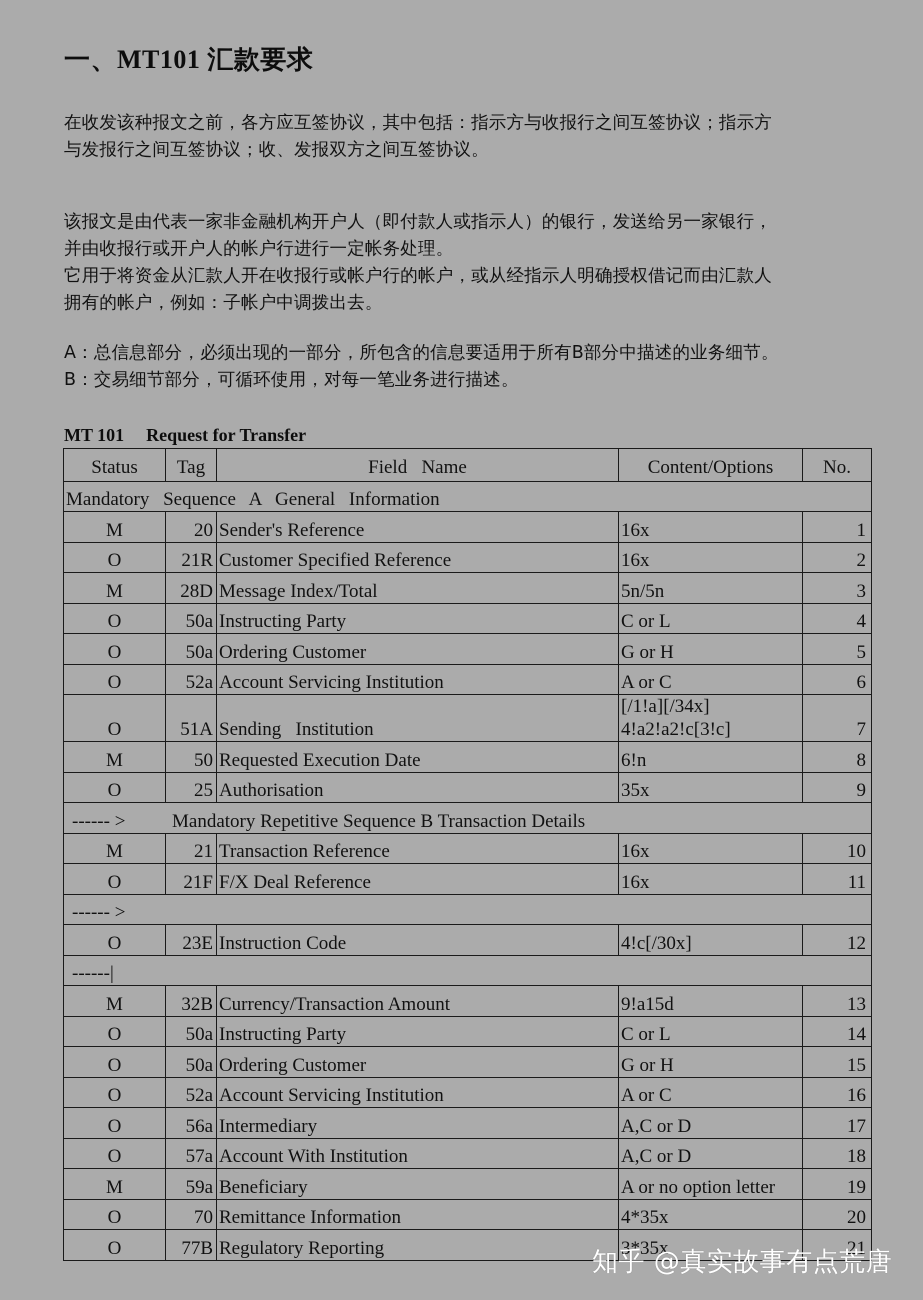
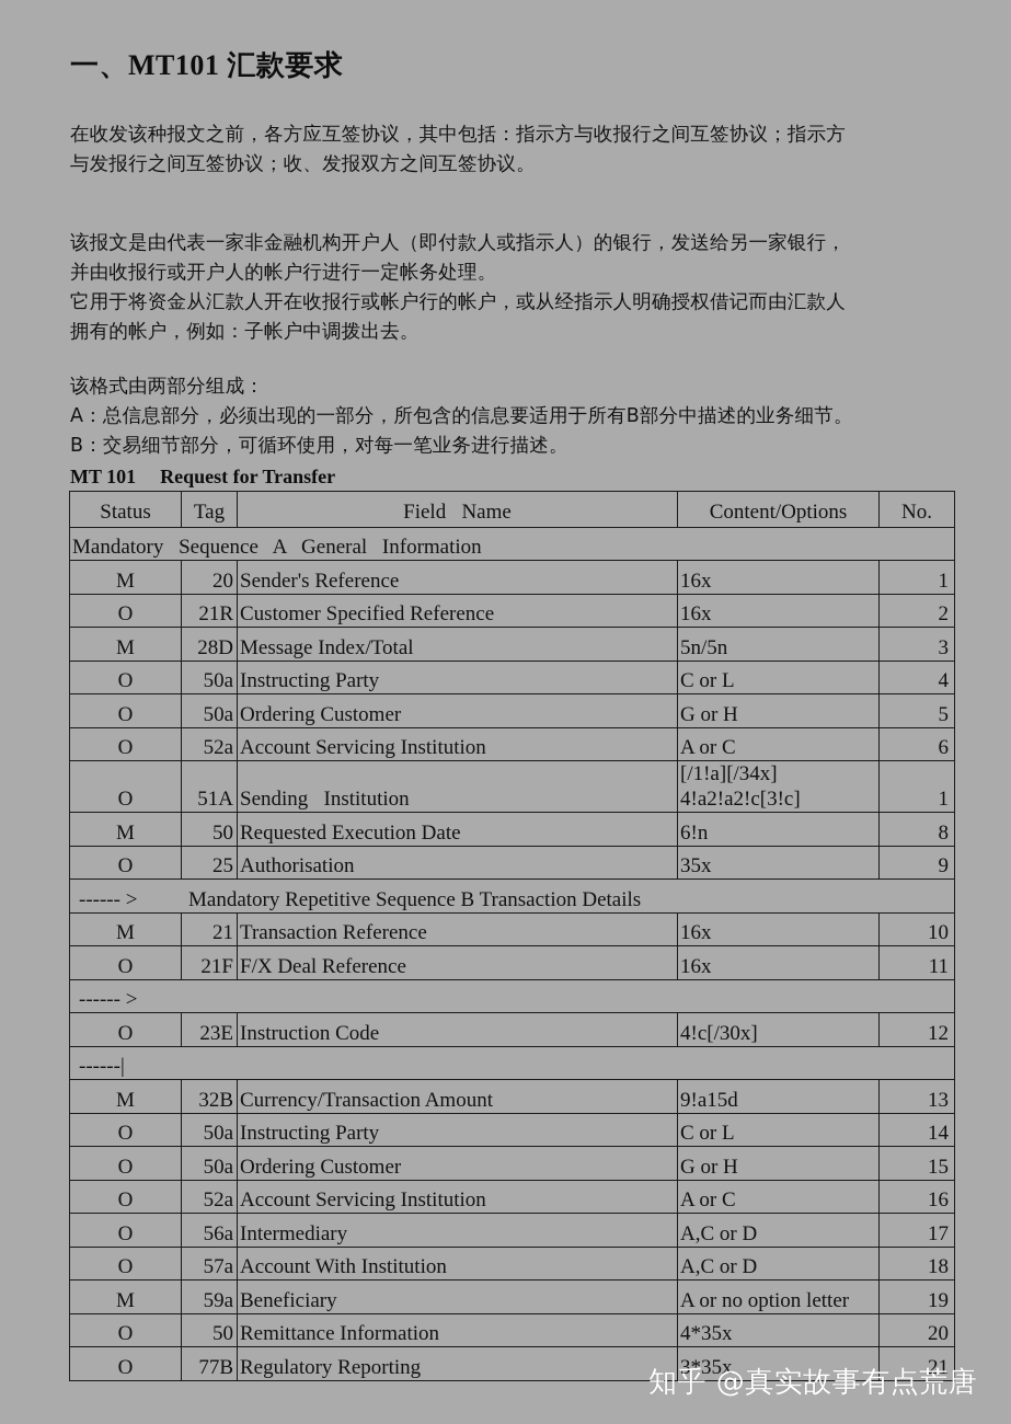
  一、MT101 汇款要求
  在收发该种报文之前，各方应互签协议，其中包括：指示方与收报行之间互签协议；指示方
  与发报行之间互签协议；收、发报双方之间互签协议。
  该报文是由代表一家非金融机构开户人（即付款人或指示人）的银行，发送给另一家银行，
  并由收报行或开户人的帐户行进行一定帐务处理。
  它用于将资金从汇款人开在收报行或帐户行的帐户，或从经指示人明确授权借记而由汇款人
  拥有的帐户，例如：子帐户中调拨出去。
+ 该格式由两部分组成：
  A：总信息部分，必须出现的一部分，所包含的信息要适用于所有B部分中描述的业务细节。
  B：交易细节部分，可循环使用，对每一笔业务进行描述。
  MT 101 Request for Transfer
  Status	Tag	Field Name	Content/Options	No.
  Mandatory Sequence A General Information
  M	20	Sender's Reference	16x	1
  O	21R	Customer Specified Reference	16x	2
  M	28D	Message Index/Total	5n/5n	3
  O	50a	Instructing Party	C or L	4
  O	50a	Ordering Customer	G or H	5
  O	52a	Account Servicing Institution	A or C	6
- O	51A	Sending Institution	[/1!a][/34x] 4!a2!a2!c[3!c]	7
+ O	51A	Sending Institution	[/1!a][/34x] 4!a2!a2!c[3!c]	1
  M	50	Requested Execution Date	6!n	8
  O	25	Authorisation	35x	9
  ------ > Mandatory Repetitive Sequence B Transaction Details
  M	21	Transaction Reference	16x	10
  O	21F	F/X Deal Reference	16x	11
  ------ >
  O	23E	Instruction Code	4!c[/30x]	12
  ------|
  M	32B	Currency/Transaction Amount	9!a15d	13
  O	50a	Instructing Party	C or L	14
  O	50a	Ordering Customer	G or H	15
  O	52a	Account Servicing Institution	A or C	16
  O	56a	Intermediary	A,C or D	17
  O	57a	Account With Institution	A,C or D	18
  M	59a	Beneficiary	A or no option letter	19
- O	70	Remittance Information	4*35x	20
+ O	50	Remittance Information	4*35x	20
  O	77B	Regulatory Reporting	3*35x	21
  知乎 @真实故事有点荒唐
